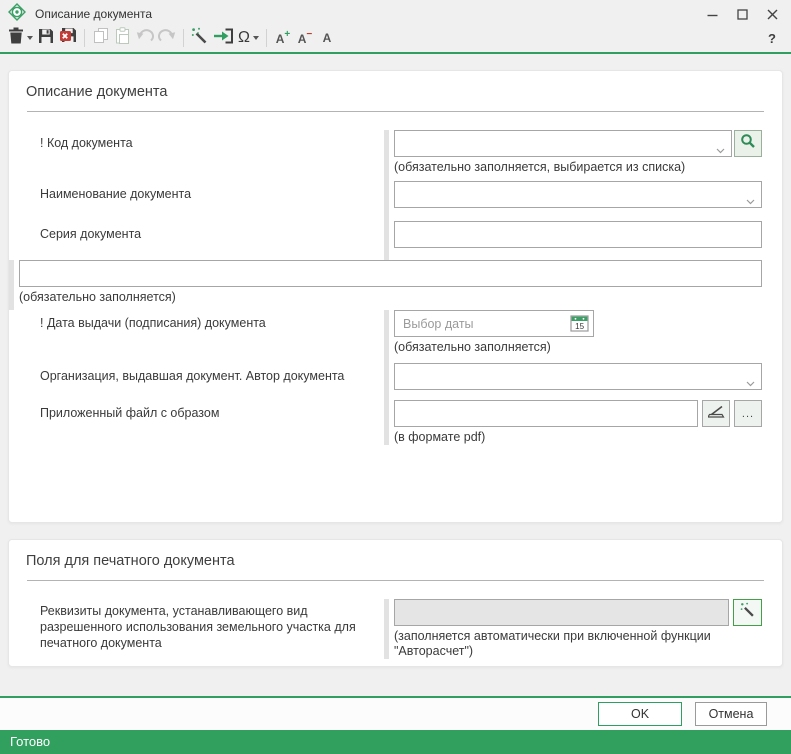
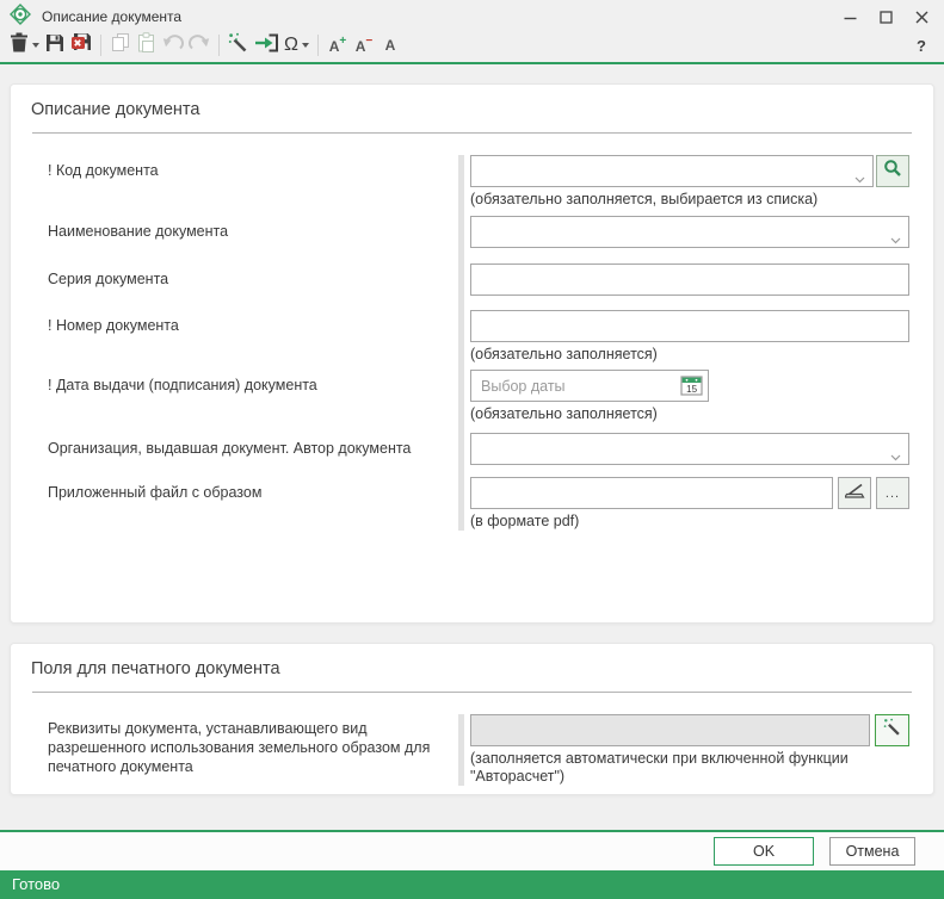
  Описание документа
  Ω
  A+
  A−
  A
  ?
  Описание документа
  ! Код документа
  (обязательно заполняется, выбирается из списка)
  Наименование документа
  Серия документа
+ ! Номер документа
  (обязательно заполняется)
  ! Дата выдачи (подписания) документа
  Выбор даты
  15
  (обязательно заполняется)
  Организация, выдавшая документ. Автор документа
  Приложенный файл с образом
  ...
  (в формате pdf)
  Поля для печатного документа
- Реквизиты документа, устанавливающего вид разрешенного использования земельного участка для печатного документа
+ Реквизиты документа, устанавливающего вид разрешенного использования земельного образом для печатного документа
  (заполняется автоматически при включенной функции "Авторасчет")
  OK
  Отмена
  Готово
